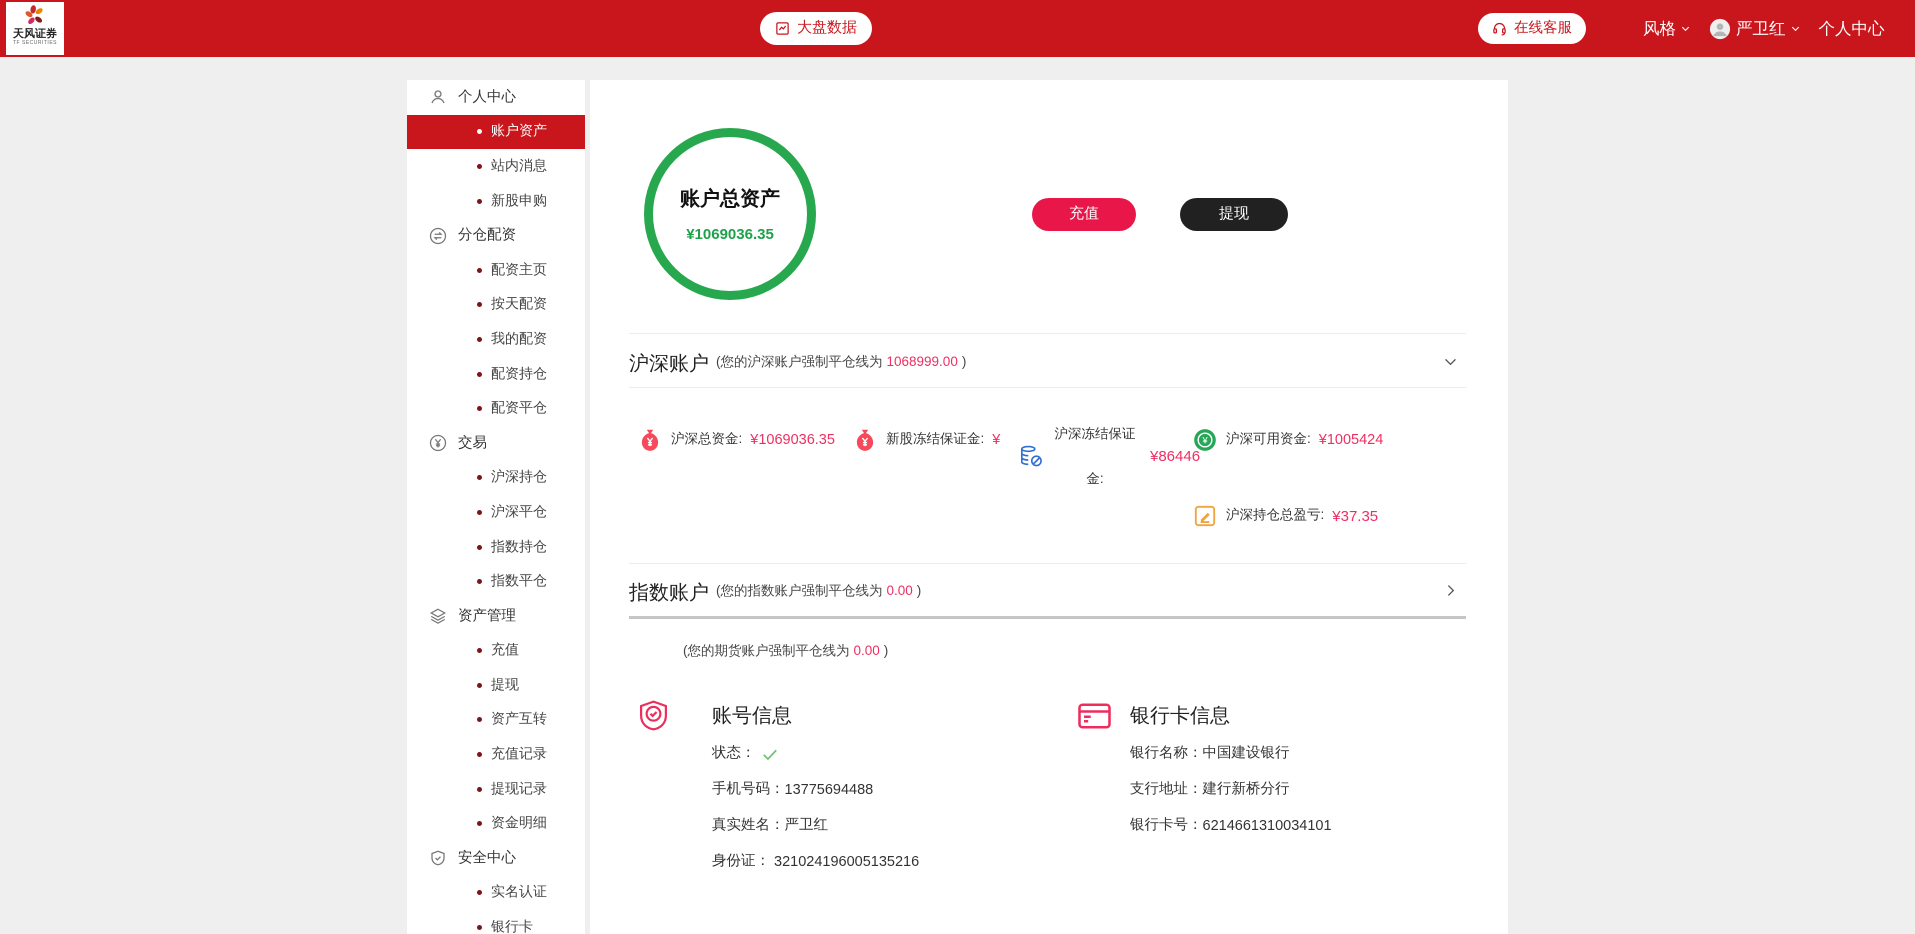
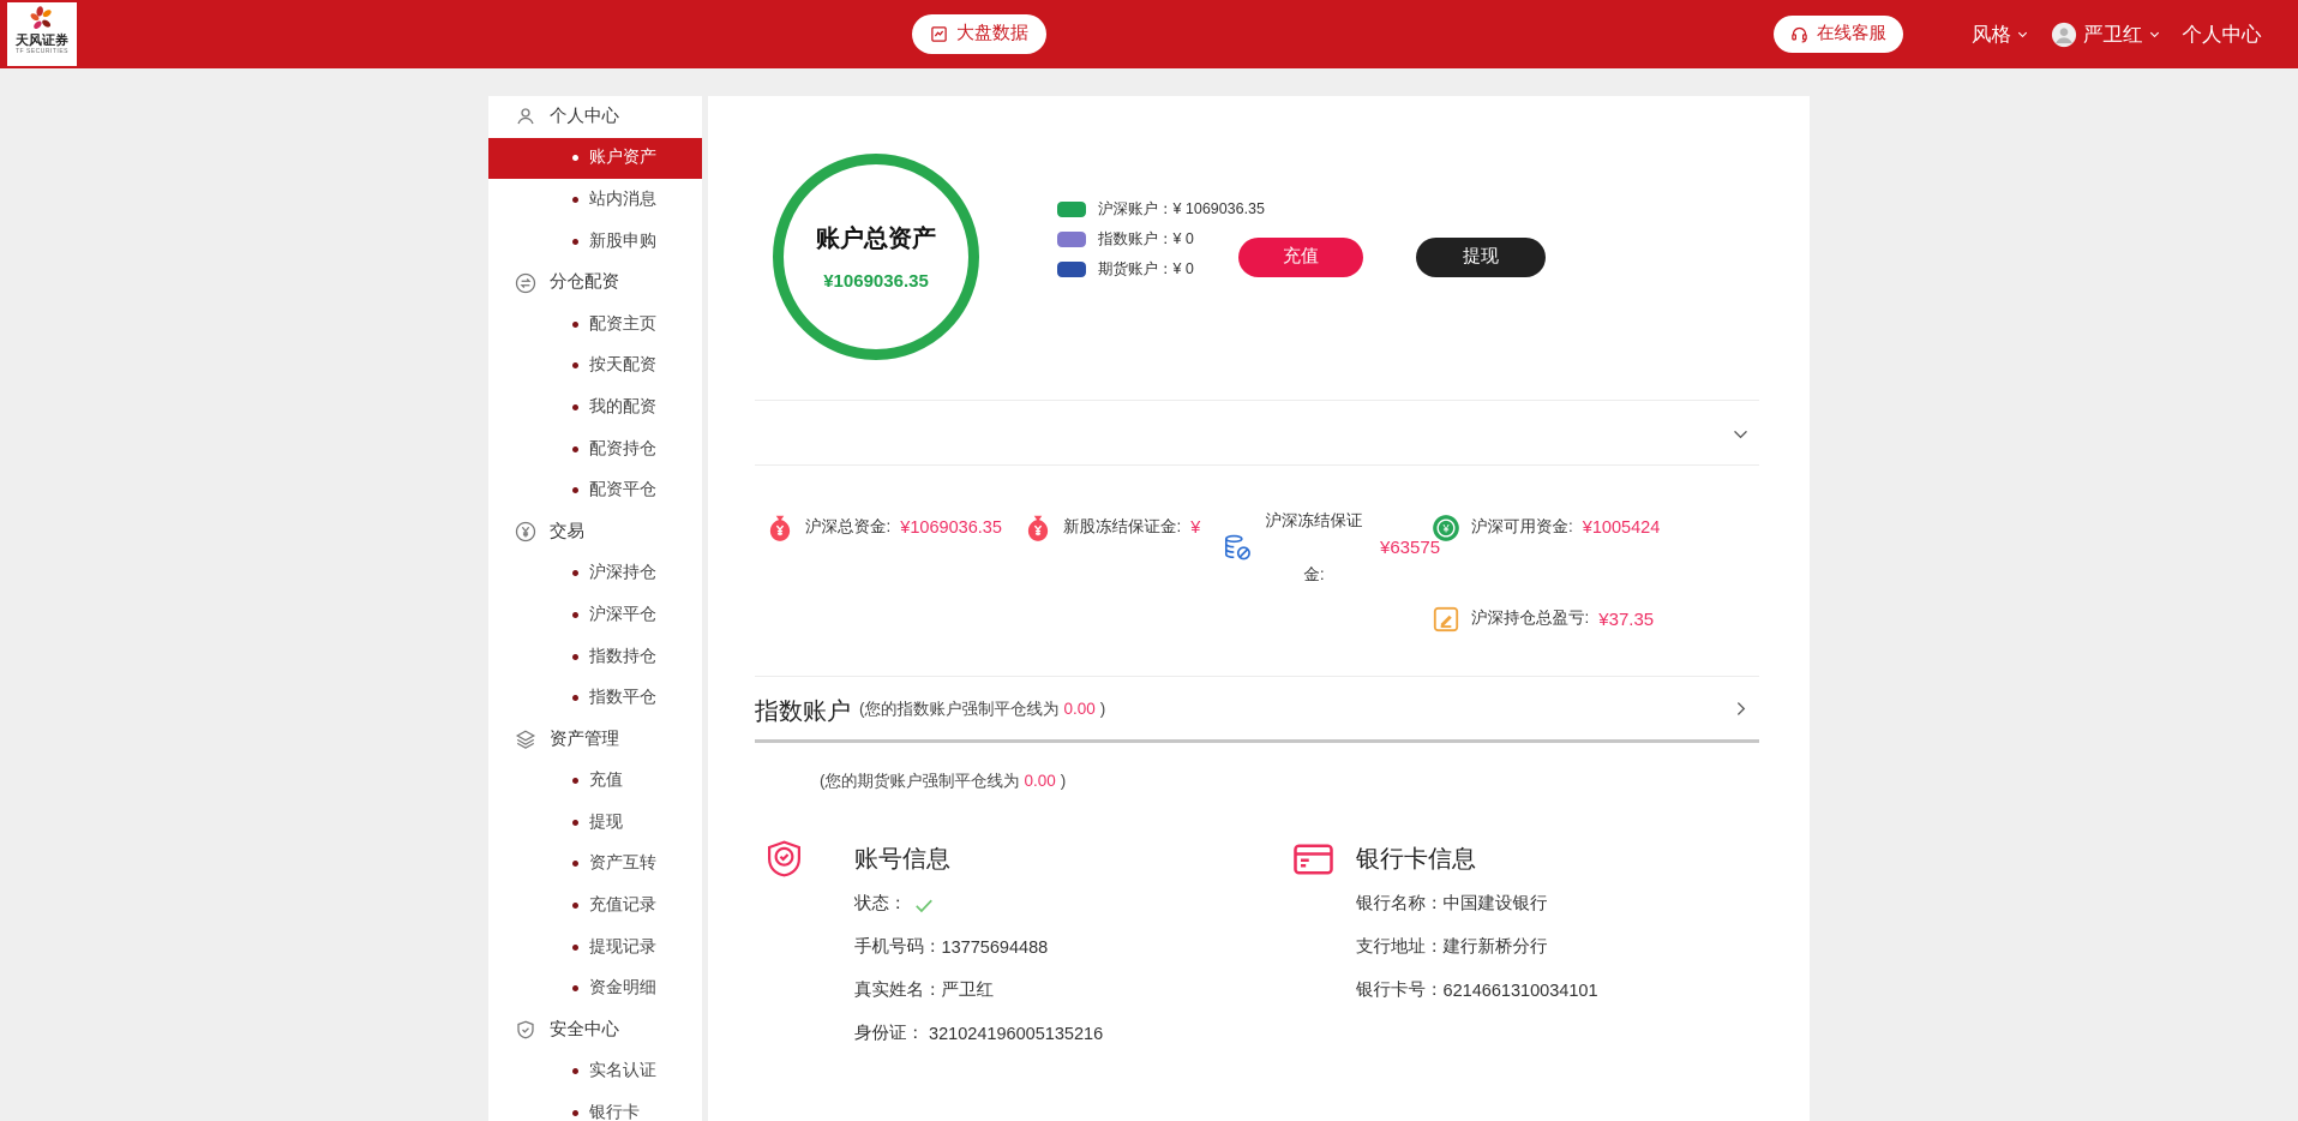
  天风证券
  大盘数据
  在线客服
  风格
  严卫红
  个人中心
  个人中心
  账户资产
  站内消息
  新股申购
  分仓配资
  配资主页
  按天配资
  我的配资
  配资持仓
  配资平仓
  交易
  沪深持仓
  沪深平仓
  指数持仓
  指数平仓
  资产管理
  充值
  提现
  资产互转
  充值记录
  提现记录
  资金明细
  安全中心
  实名认证
  银行卡
  账户总资产
  ¥1069036.35
+ 沪深账户：¥ 1069036.35
+ 指数账户：¥ 0
+ 期货账户：¥ 0
  充值
  提现
- 沪深账户
- (您的沪深账户强制平仓线为 1068999.00 )
  沪深总资金:
  ¥1069036.35
  新股冻结保证金:
  ¥
  沪深冻结保证金:
- ¥86446
+ ¥63575
  ¥
  沪深可用资金:
  ¥1005424
  沪深持仓总盈亏:
  ¥37.35
  指数账户
  (您的指数账户强制平仓线为 0.00 )
  (您的期货账户强制平仓线为 0.00 )
  账号信息
  状态：
  手机号码：
  13775694488
  真实姓名：
  严卫红
  身份证：
  321024196005135216
  银行卡信息
  银行名称：
  中国建设银行
  支行地址：
  建行新桥分行
  银行卡号：
  6214661310034101
